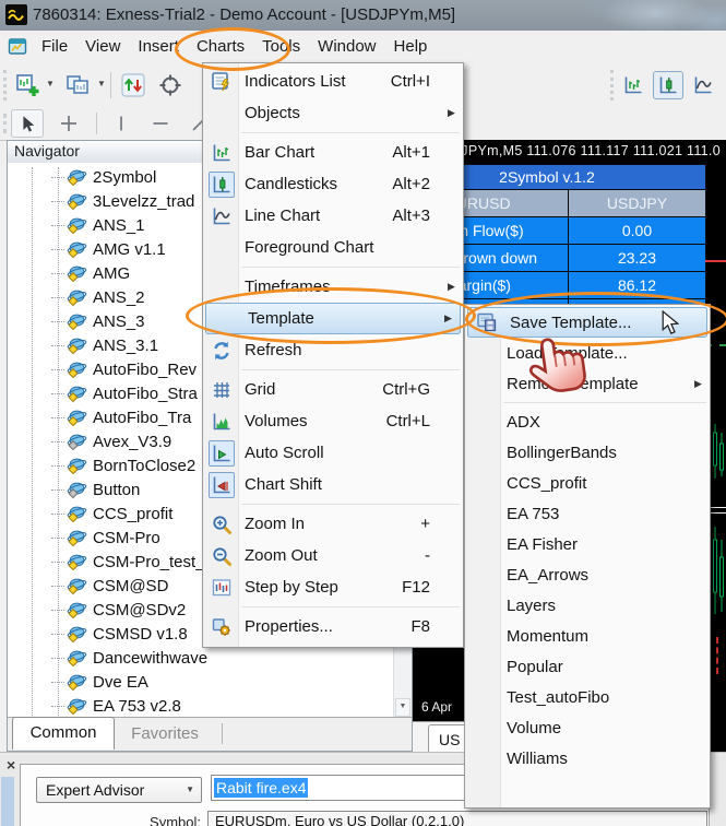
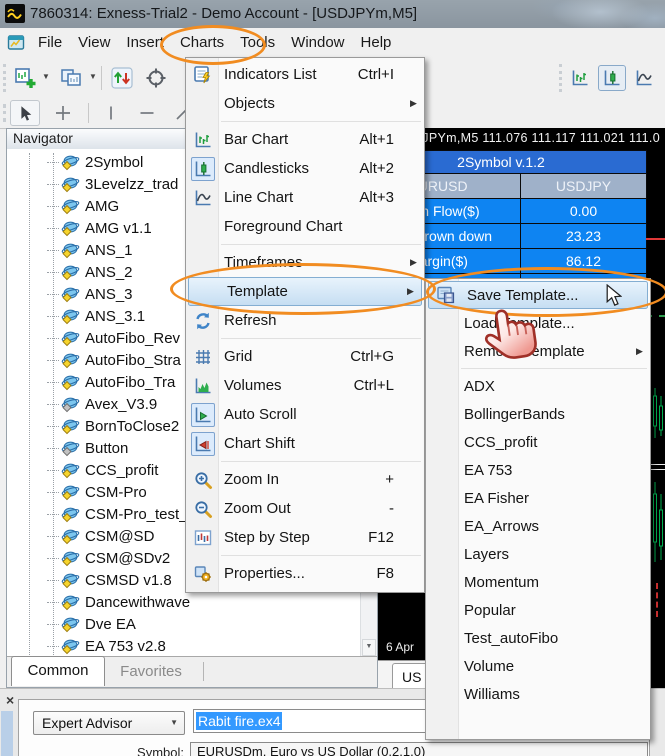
  7860314: Exness-Trial2 - Demo Account - [USDJPYm,M5]
  File View Insert Charts Tools Window Help
  ▼
  ▼
  JPYm,M5 111.076 111.117 111.021 111.0
  2Symbol v.1.2
  USDJPY
  h Flow($)
  0.00
  23.23
  rgin($)
  86.12
  6 Apr
  US
  Navigator
  2Symbol
  3Levelzz_trad
- ANS_1
+ AMG
  AMG v1.1
- AMG
+ ANS_1
  ANS_2
  ANS_3
  ANS_3.1
  AutoFibo_Rev
  AutoFibo_Stra
  AutoFibo_Tra
  Avex_V3.9
  BornToClose2
  Button
  CCS_profit
  CSM-Pro
  CSM-Pro_test_
  CSM@SD
  CSM@SDv2
  CSMSD v1.8
  Dancewithwave
  Dve EA
  EA 753 v2.8
  Common
  Favorites
  ×
  Expert Advisor
  ▼
  Rabit fire.ex4
  Symbol:
  EURUSDm, Euro vs US Dollar (0.2.1.0)
  Indicators List
  Ctrl+I
  Objects
  ▶
  Bar Chart
  Alt+1
  Candlesticks
  Alt+2
  Line Chart
  Alt+3
  Foreground Chart
  Timeframes
  ▶
  Template
  ▶
  Refresh
  Grid
  Ctrl+G
  Volumes
  Ctrl+L
  Auto Scroll
  Chart Shift
  Zoom In
  +
  Zoom Out
  -
  Step by Step
  F12
  Properties...
  F8
  Save Template...
  Loadplate...
  Rememplate
  ▶
  ADX
  BollingerBands
  CCS_profit
  EA 753
  EA Fisher
  EA_Arrows
  Layers
  Momentum
  Popular
  Test_autoFibo
  Volume
  Williams
